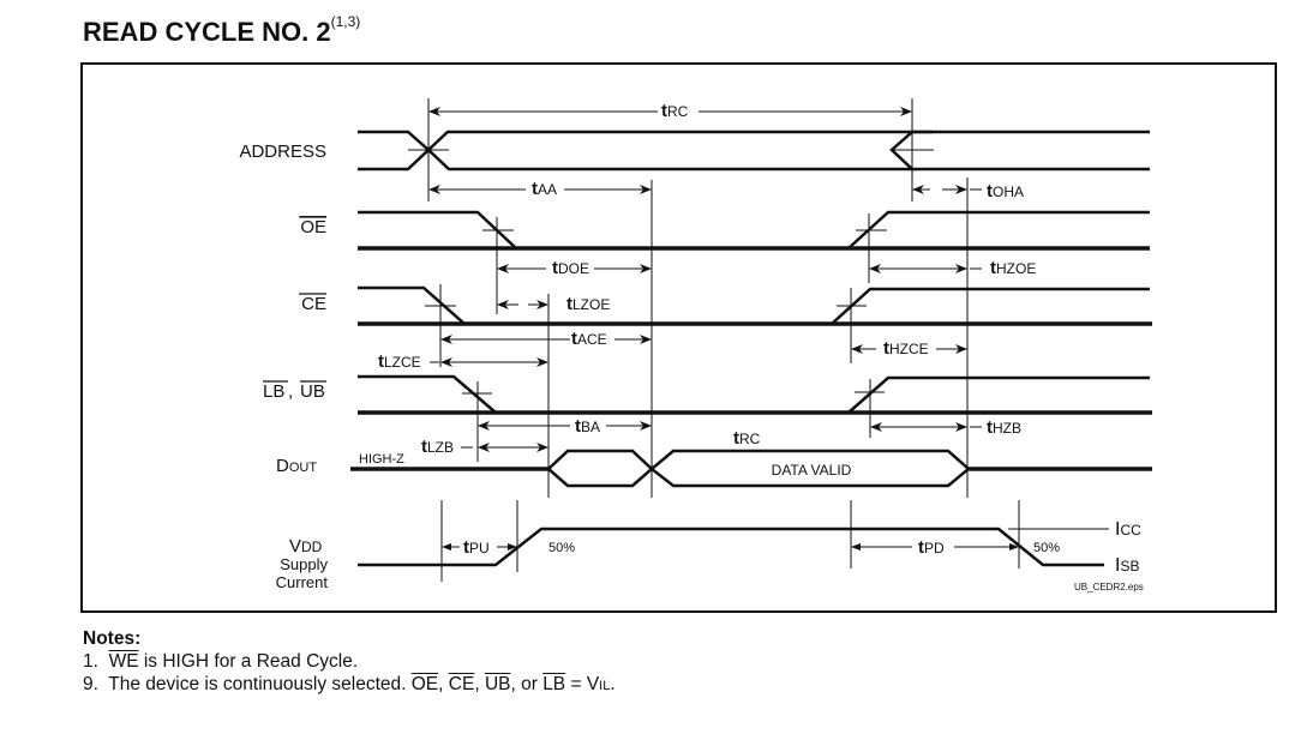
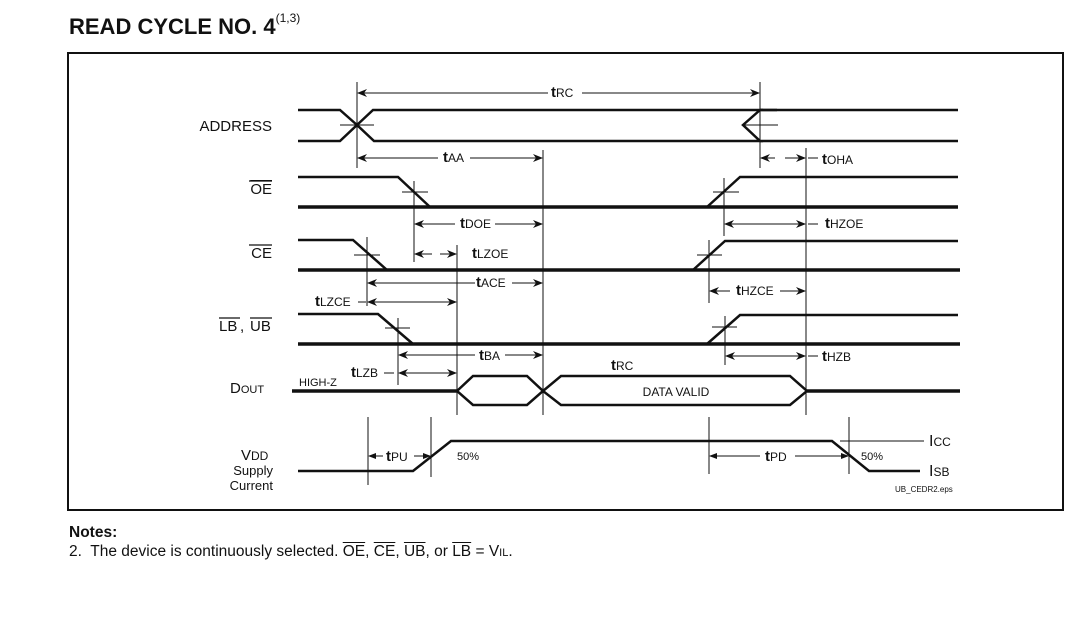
- READ CYCLE NO. 2(1,3)
+ READ CYCLE NO. 4(1,3)
  ADDRESS
  OE
  CE
  LB
  ,
  UB
  DOUT
  VDD
  Supply
  Current
  tRC
  tAA
  tOHA
  tDOE
  tHZOE
  tLZOE
  tACE
  tLZCE
  tHZCE
  tBA
  tLZB
  tRC
  tHZB
  tPU
  tPD
  HIGH-Z
  DATA VALID
  50%
  50%
  ICC
  ISB
  UB_CEDR2.eps
  Notes:
- 1. WE is HIGH for a Read Cycle.
- 9. The device is continuously selected. OE, CE, UB, or LB = VIL.
+ 2. The device is continuously selected. OE, CE, UB, or LB = VIL.
